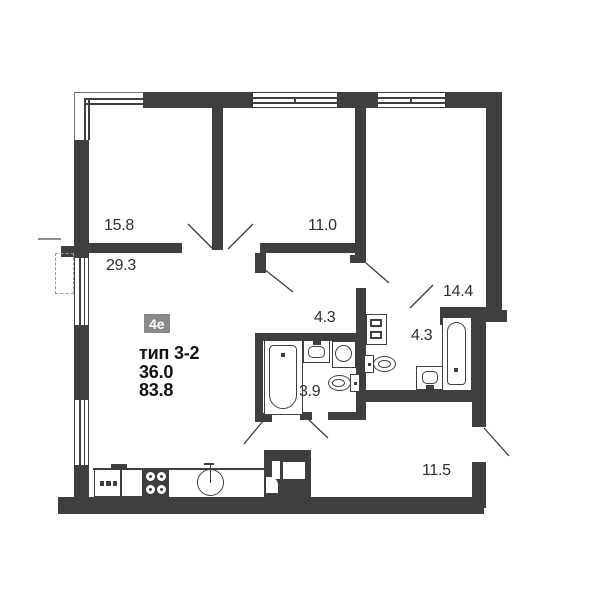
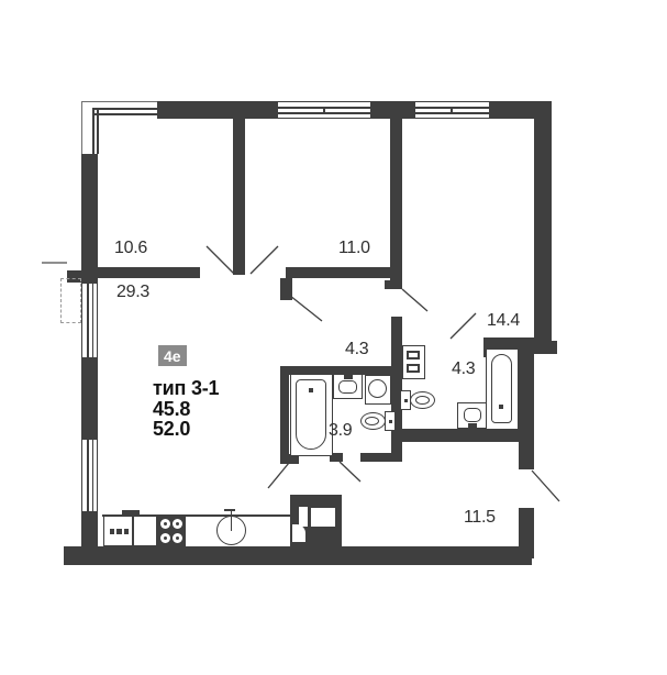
- 15.8
+ 10.6
  29.3
  11.0
  14.4
  4.3
  4.3
  3.9
  11.5
  4е
- тип 3-2
+ тип 3-1
- 36.0
+ 45.8
- 83.8
+ 52.0
